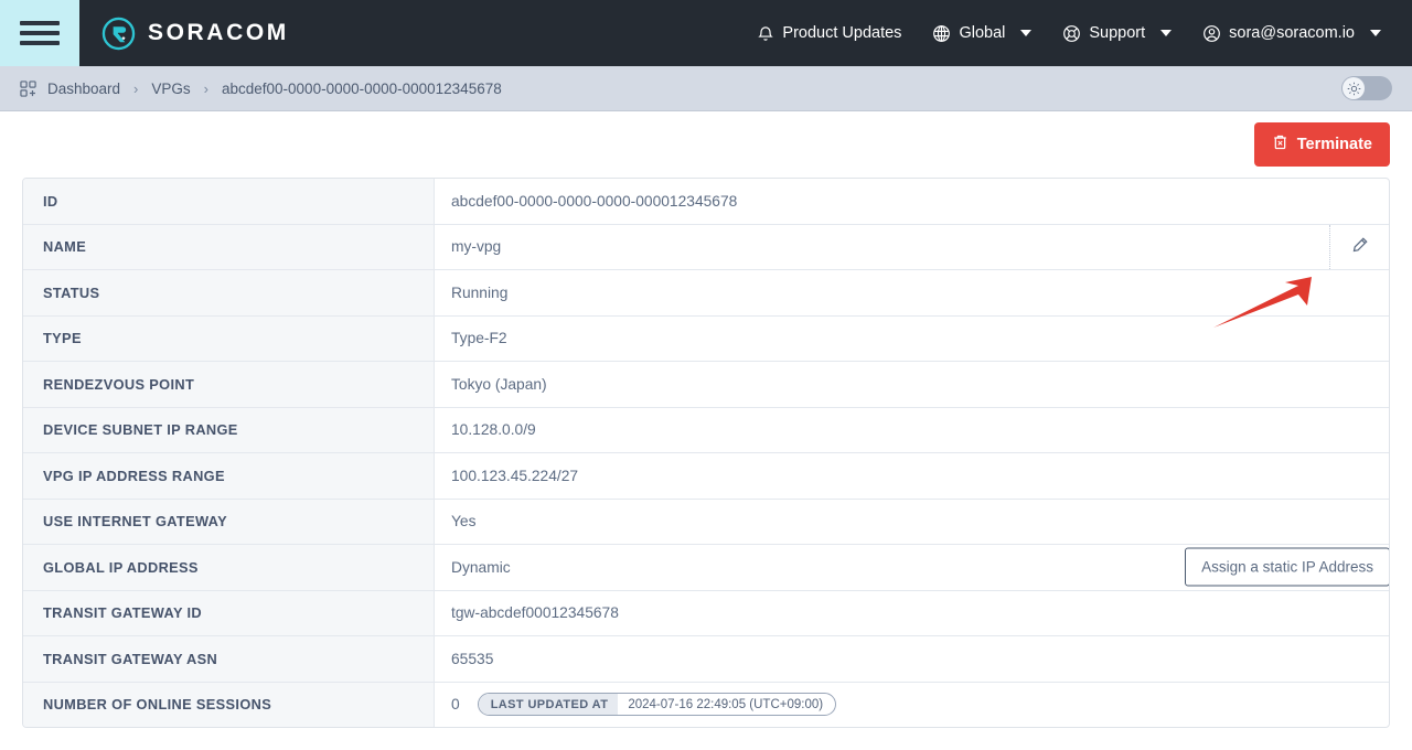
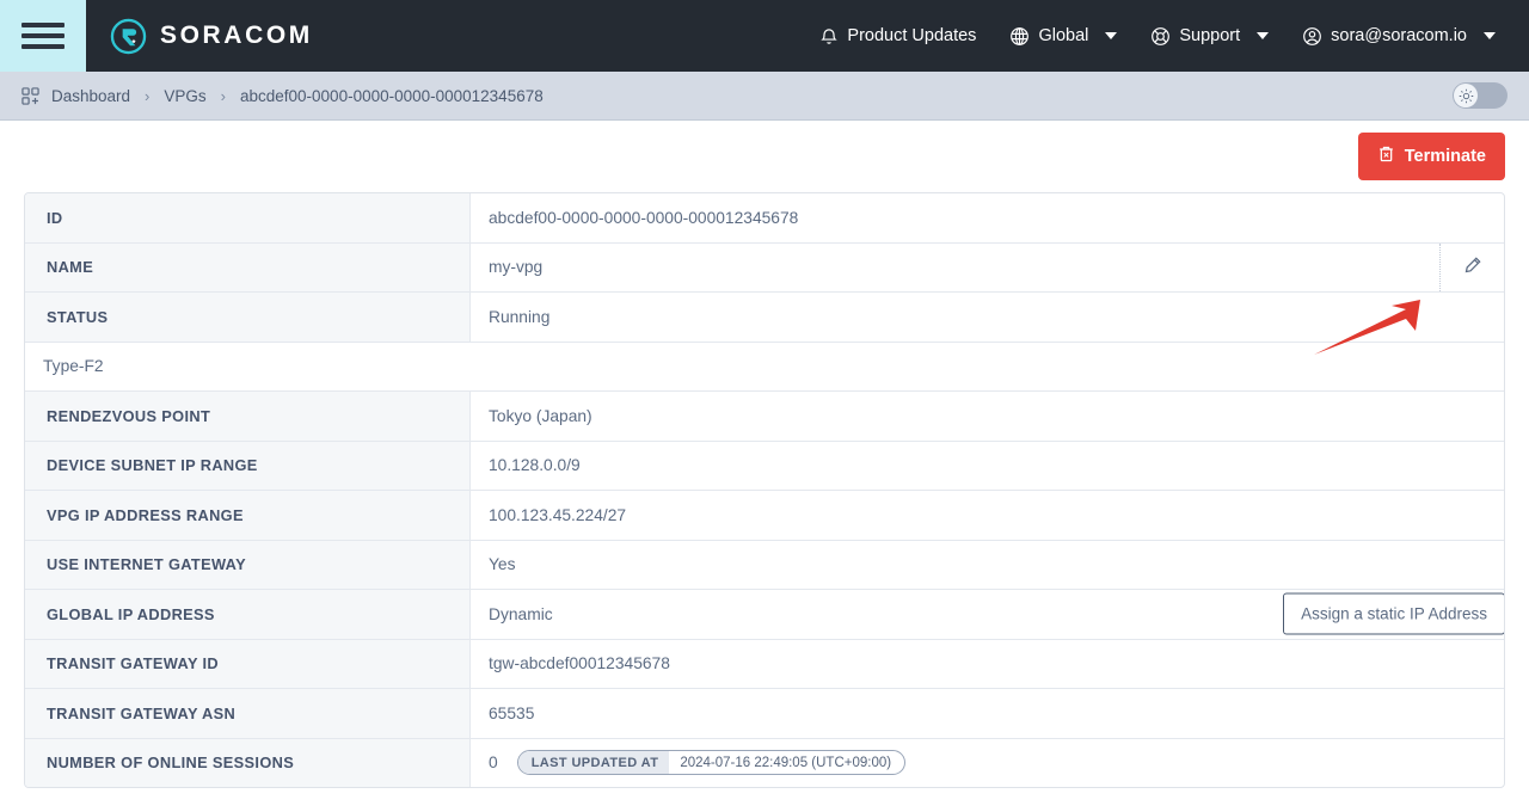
  SORACOM
  Product Updates
  Global
  Support
  sora@soracom.io
  Dashboard
  ›
  VPGs
  ›
  abcdef00-0000-0000-0000-000012345678
  Terminate
  ID
  abcdef00-0000-0000-0000-000012345678
  NAME
  my-vpg
  STATUS
  Running
- TYPE
  Type-F2
  RENDEZVOUS POINT
  Tokyo (Japan)
  DEVICE SUBNET IP RANGE
  10.128.0.0/9
  VPG IP ADDRESS RANGE
  100.123.45.224/27
  USE INTERNET GATEWAY
  Yes
  GLOBAL IP ADDRESS
  Dynamic
  Assign a static IP Address
  TRANSIT GATEWAY ID
  tgw-abcdef00012345678
  TRANSIT GATEWAY ASN
  65535
  NUMBER OF ONLINE SESSIONS
  0
  LAST UPDATED AT
  2024-07-16 22:49:05 (UTC+09:00)
